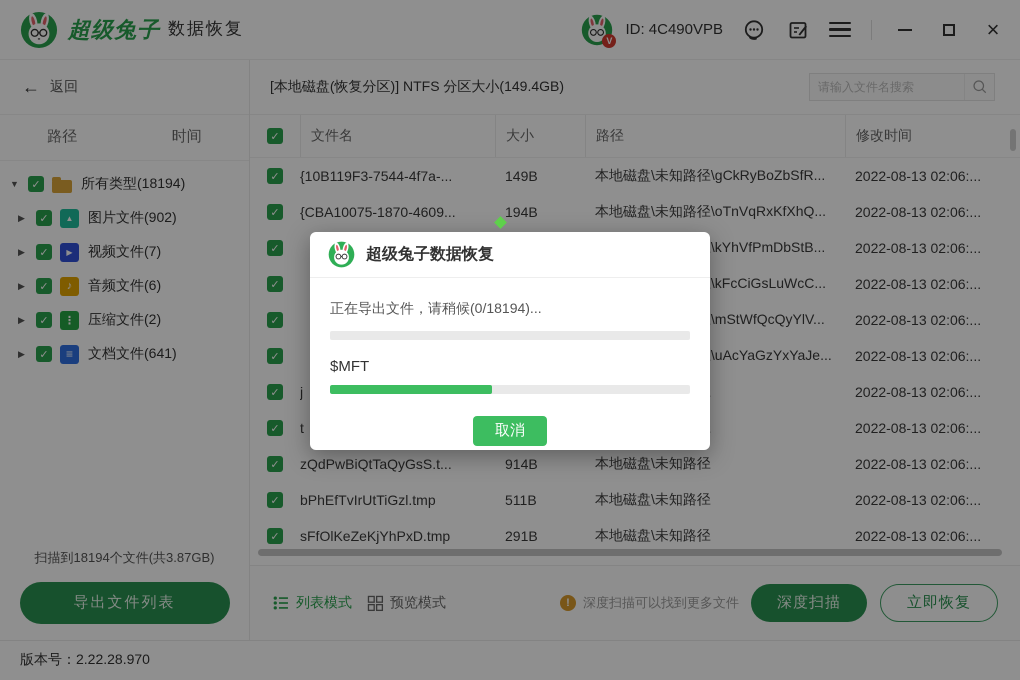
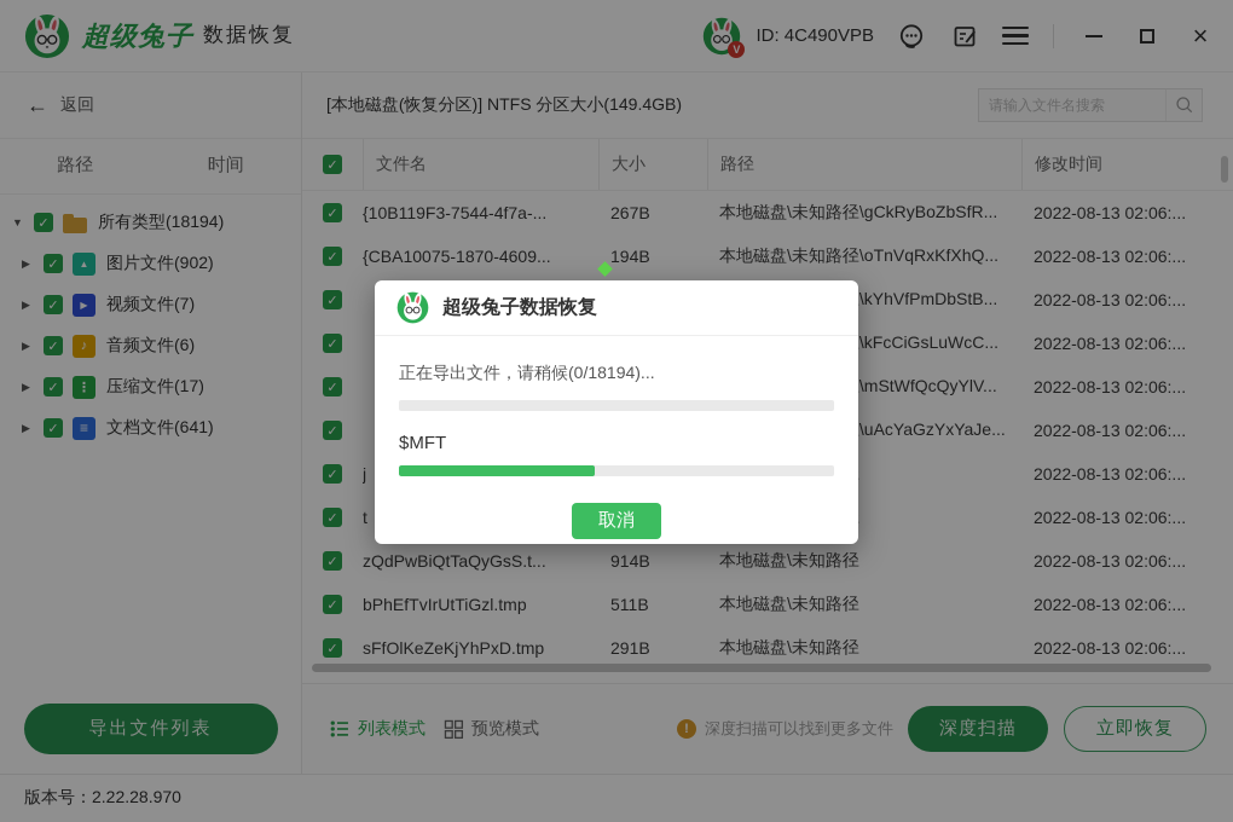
  超级兔子
  数据恢复
  V
  ID: 4C490VPB
  ×
  ←
  返回
  路径
  时间
  所有类型(18194)
  图片文件(902)
  视频文件(7)
  音频文件(6)
- 压缩文件(2)
+ 压缩文件(17)
  文档文件(641)
- 扫描到18194个文件(共3.87GB)
  导出文件列表
  [本地磁盘(恢复分区)] NTFS 分区大小(149.4GB)
  请输入文件名搜索
  文件名
  大小
  路径
  修改时间
  {10B119F3-7544-4f7a-...
- 149B
+ 267B
  本地磁盘\未知路径\gCkRyBoZbSfR...
  2022-08-13 02:06:...
  {CBA10075-1870-4609...
  194B
  本地磁盘\未知路径\oTnVqRxKfXhQ...
  2022-08-13 02:06:...
  2022-08-13 02:06:...
  2022-08-13 02:06:...
  2022-08-13 02:06:...
  2022-08-13 02:06:...
  j
  2022-08-13 02:06:...
  t
  2022-08-13 02:06:...
  zQdPwBiQtTaQyGsS.t...
  914B
  本地磁盘\未知路径
  2022-08-13 02:06:...
  bPhEfTvIrUtTiGzl.tmp
  511B
  本地磁盘\未知路径
  2022-08-13 02:06:...
  sFfOlKeZeKjYhPxD.tmp
  291B
  本地磁盘\未知路径
  2022-08-13 02:06:...
  列表模式
  预览模式
  !
  深度扫描可以找到更多文件
  深度扫描
  立即恢复
  版本号：2.22.28.970
  超级兔子数据恢复
  正在导出文件，请稍候(0/18194)...
  $MFT
  取消
